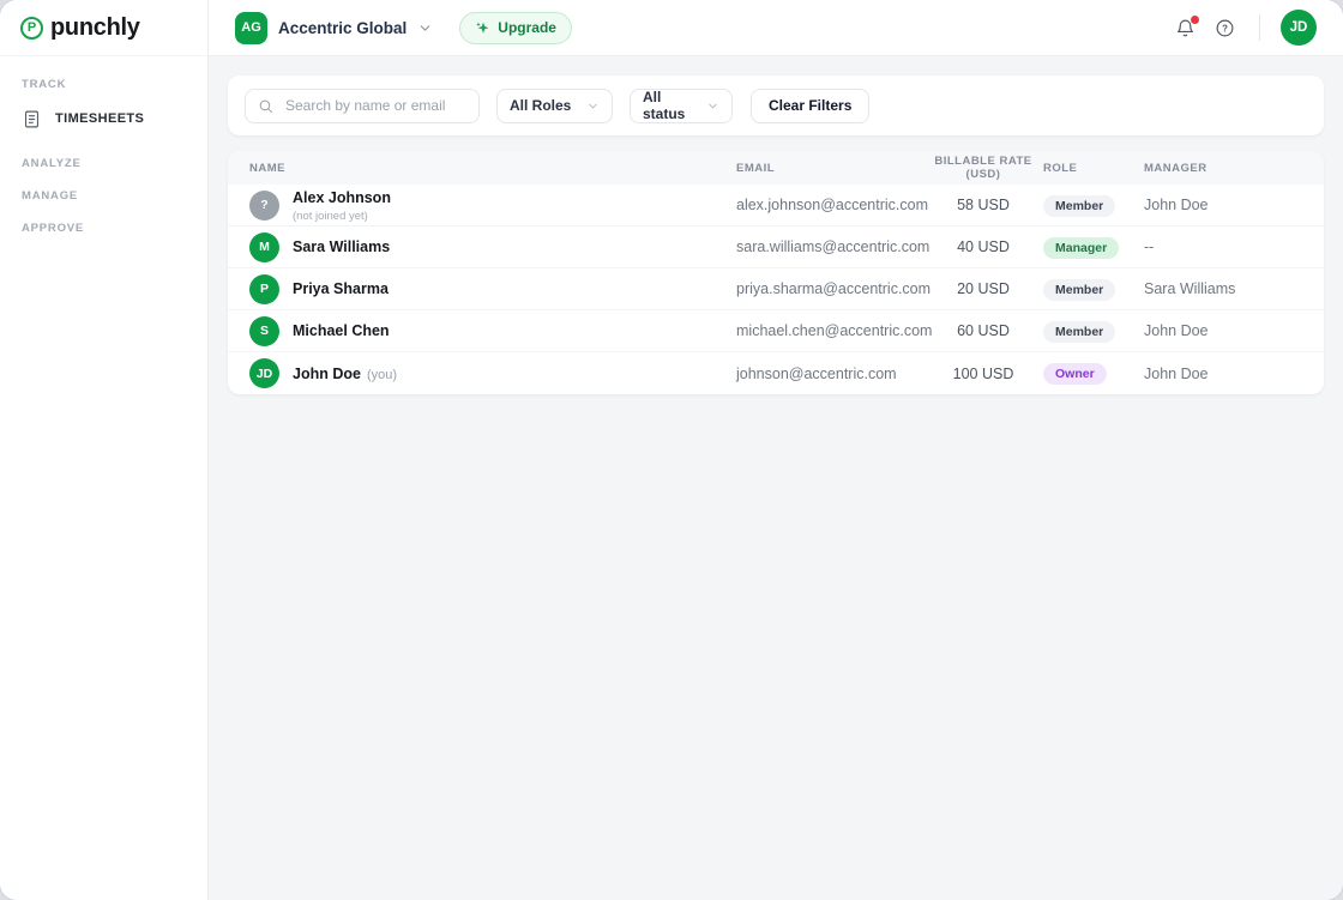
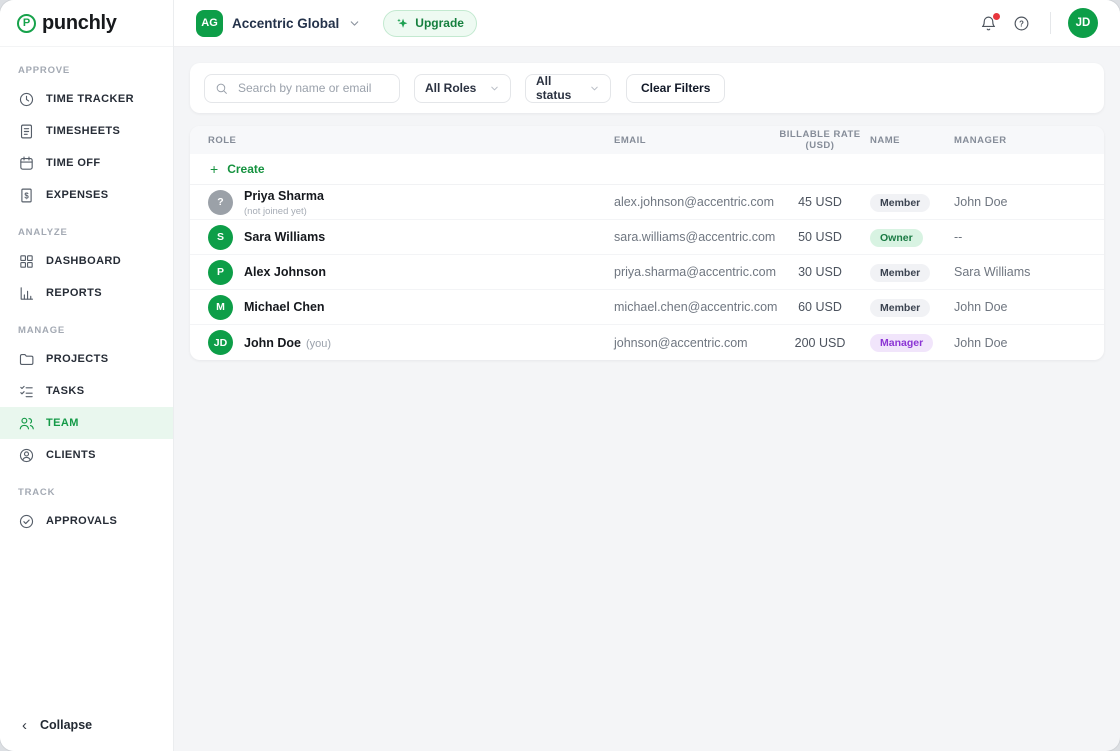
  P
  punchly
- TRACK
+ APPROVE
+ TIME TRACKER
  TIMESHEETS
+ TIME OFF
+ $
+ EXPENSES
  ANALYZE
+ DASHBOARD
+ REPORTS
  MANAGE
+ PROJECTS
+ TASKS
+ TEAM
+ CLIENTS
- APPROVE
+ TRACK
+ APPROVALS
+ ‹
+ Collapse
  AG
  Accentric Global
  Upgrade
  ?
  JD
  Search by name or email
  All Roles
  All status
  Clear Filters
- NAME
+ ROLE
  EMAIL
  BILLABLE RATE (USD)
- ROLE
+ NAME
  MANAGER
+ +
+ Create
  ?
- Alex Johnson
+ Priya Sharma
  (not joined yet)
  alex.johnson@accentric.com
- 58 USD
+ 45 USD
  Member
  John Doe
- M
+ S
  Sara Williams
  sara.williams@accentric.co
- 40 USD
+ 50 USD
- Manager
+ Owner
  --
  P
- Priya Sharma
+ Alex Johnson
  priya.sharma@accentric.co
- 20 USD
+ 30 USD
  Member
  Sara Williams
- S
+ M
  Michael Chen
  michael.chen@accentric.co
  60 USD
  Member
  John Doe
  JD
  John Doe (you)
  johnson@accentric.com
- 100 USD
+ 200 USD
- Owner
+ Manager
  John Doe
